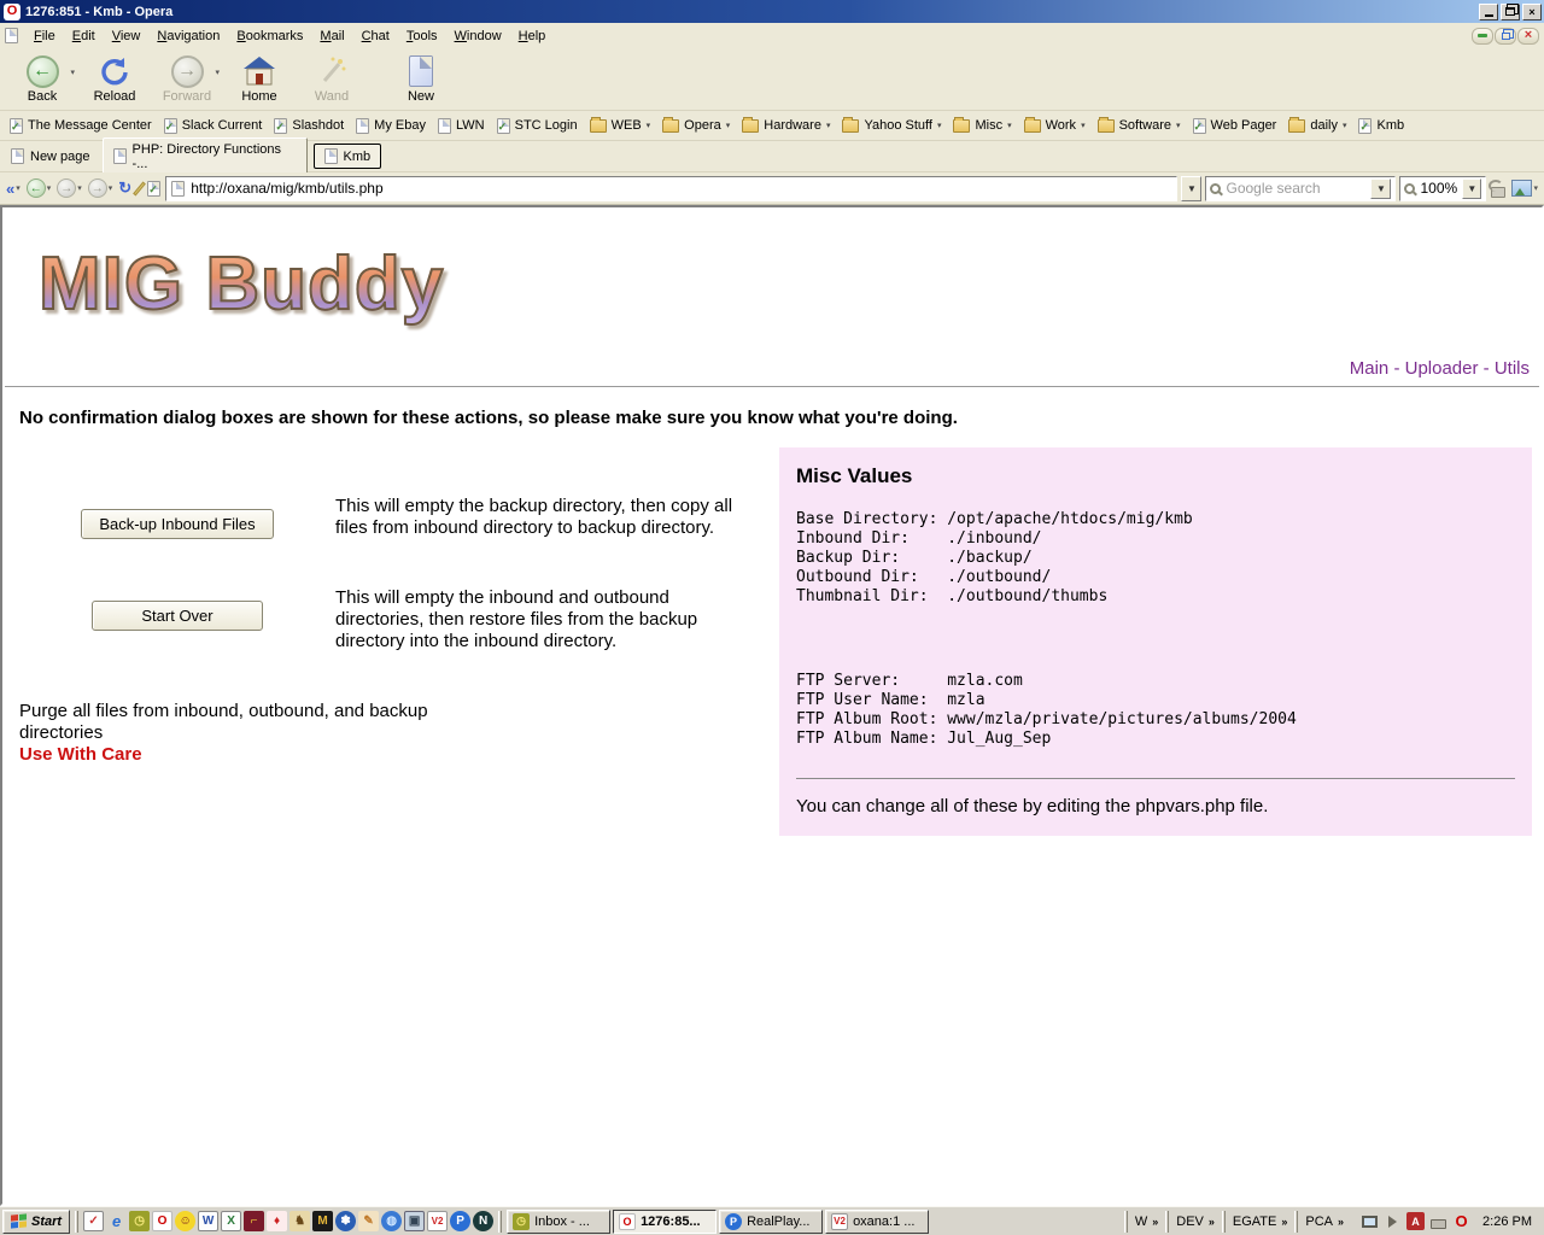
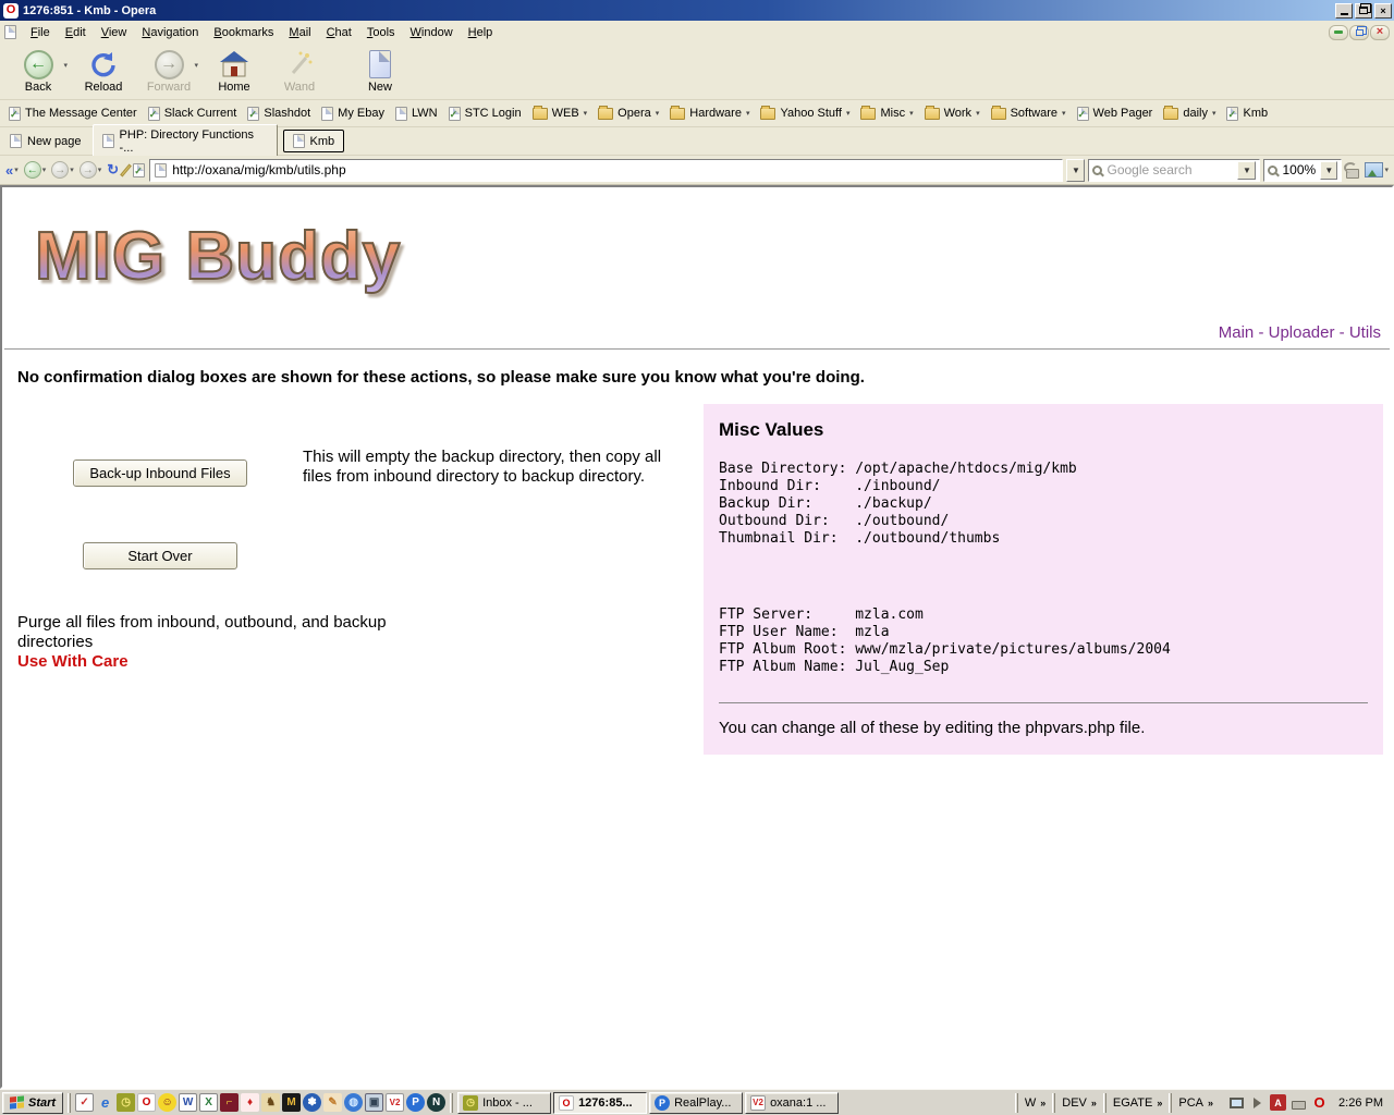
  O
  1276:851 - Kmb - Opera
  ×
  File
  Edit
  View
  Navigation
  Bookmarks
  Mail
  Chat
  Tools
  Window
  Help
  ×
  ←
  Back
  Reload
  →
  Forward
  Home
  Wand
  New
  The Message Center
  Slack Current
  Slashdot
  My Ebay
  LWN
  STC Login
  WEB
  Opera
  Hardware
  Yahoo Stuff
  Misc
  Work
  Software
  Web Pager
  daily
  Kmb
  New page
  PHP: Directory Functions -...
  Kmb
  «
  ←
  →
  →
  ↻
  http://oxana/mig/kmb/utils.php
  ▼
  Google search
  ▼
  100%
  ▼
  MIG Buddy
  Main - Uploader - Utils
  No confirmation dialog boxes are shown for these actions, so please make sure you know what you're doing.
  Back-up Inbound Files
  This will empty the backup directory, then copy all files from inbound directory to backup directory.
  Start Over
- This will empty the inbound and outbound directories, then restore files from the backup directory into the inbound directory.
  Purge all files from inbound, outbound, and backup directories
  Use With Care
  Misc Values
  Base Directory: /opt/apache/htdocs/mig/kmb
  Inbound Dir: ./inbound/
  Backup Dir: ./backup/
  Outbound Dir: ./outbound/
  Thumbnail Dir: ./outbound/thumbs
  FTP Server: mzla.com
  FTP User Name: mzla
  FTP Album Root: www/mzla/private/pictures/albums/2004
  FTP Album Name: Jul_Aug_Sep
  You can change all of these by editing the phpvars.php file.
  Start
  ✓
  e
  ◷
  O
  ☺
  W
  X
  ⌐
  ♦
  ♞
  M
  ✽
  ✎
  ◍
  ▣
  V2
  P
  N
  ◷
  Inbox - ...
  O
  1276:85...
  P
  RealPlay...
  V2
  oxana:1 ...
  W
  »
  DEV
  »
  EGATE
  »
  PCA
  »
  A
  O
  2:26 PM
